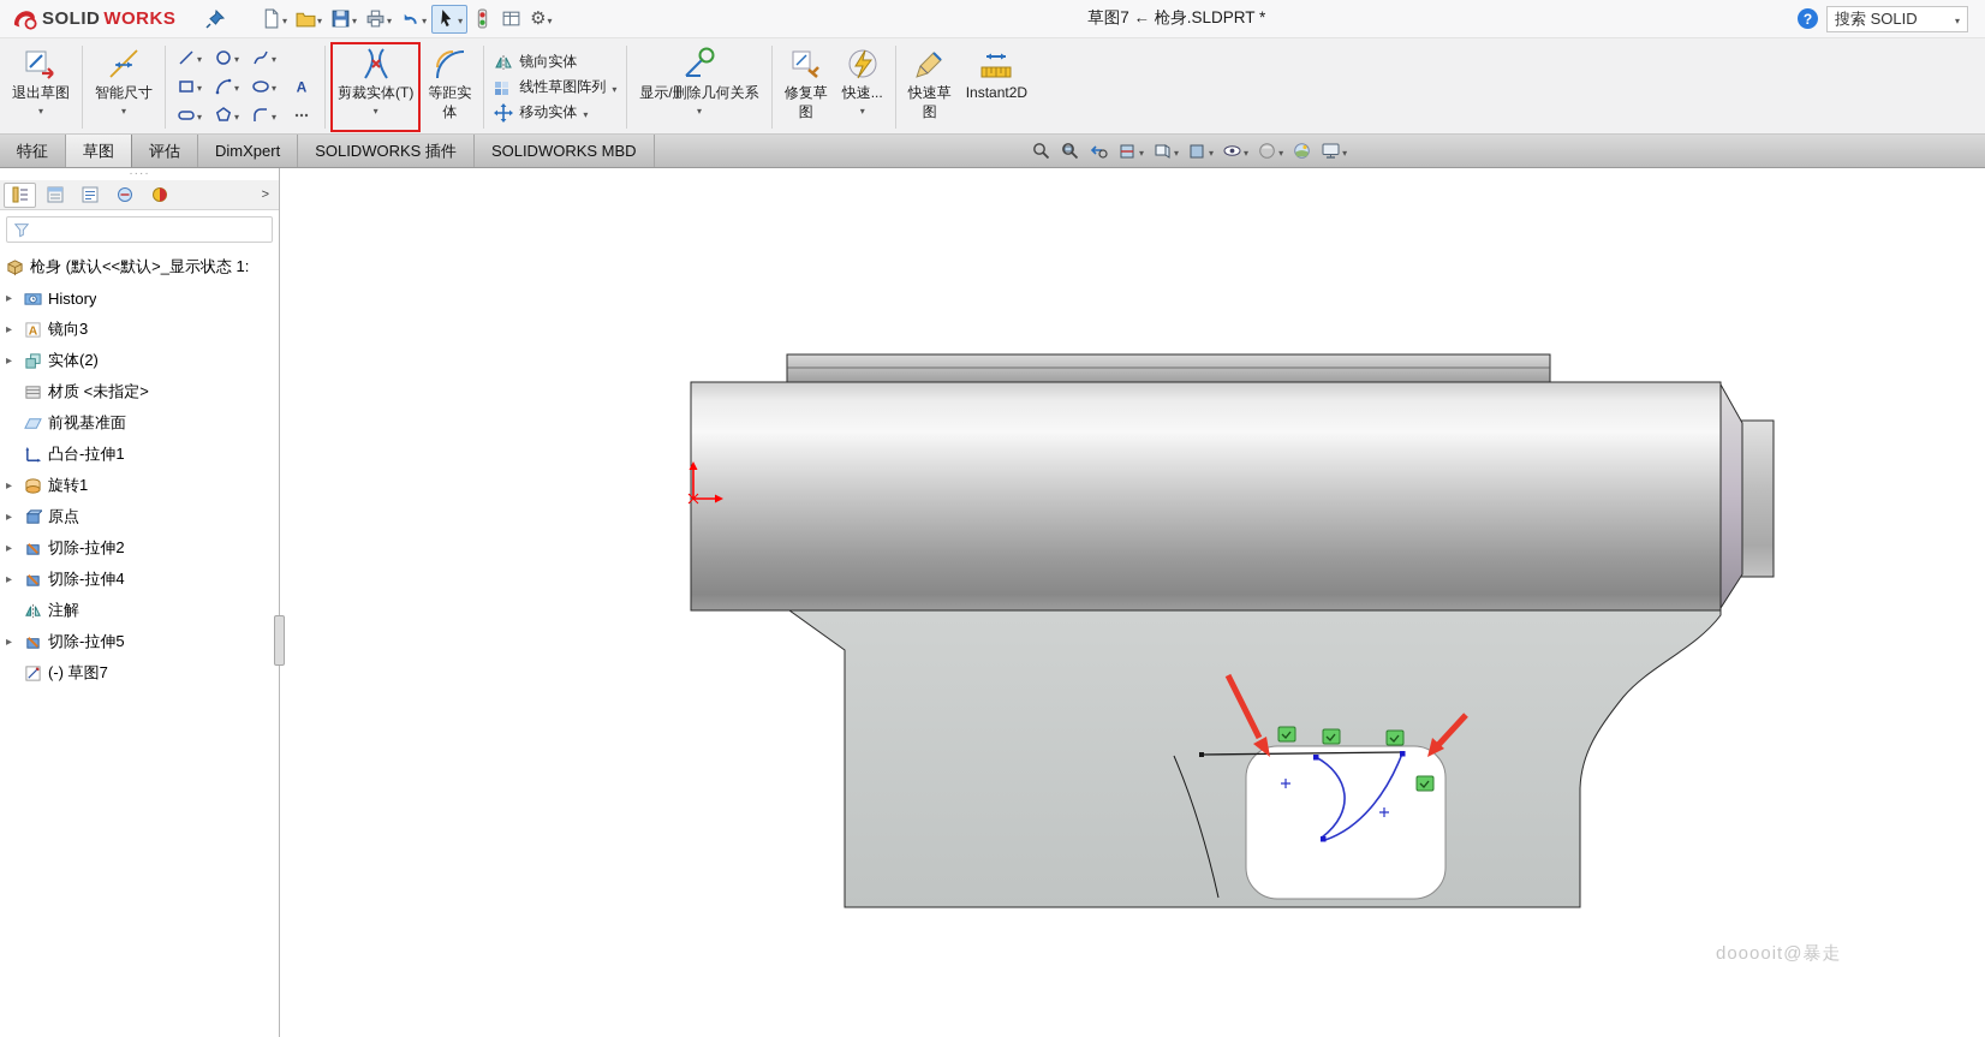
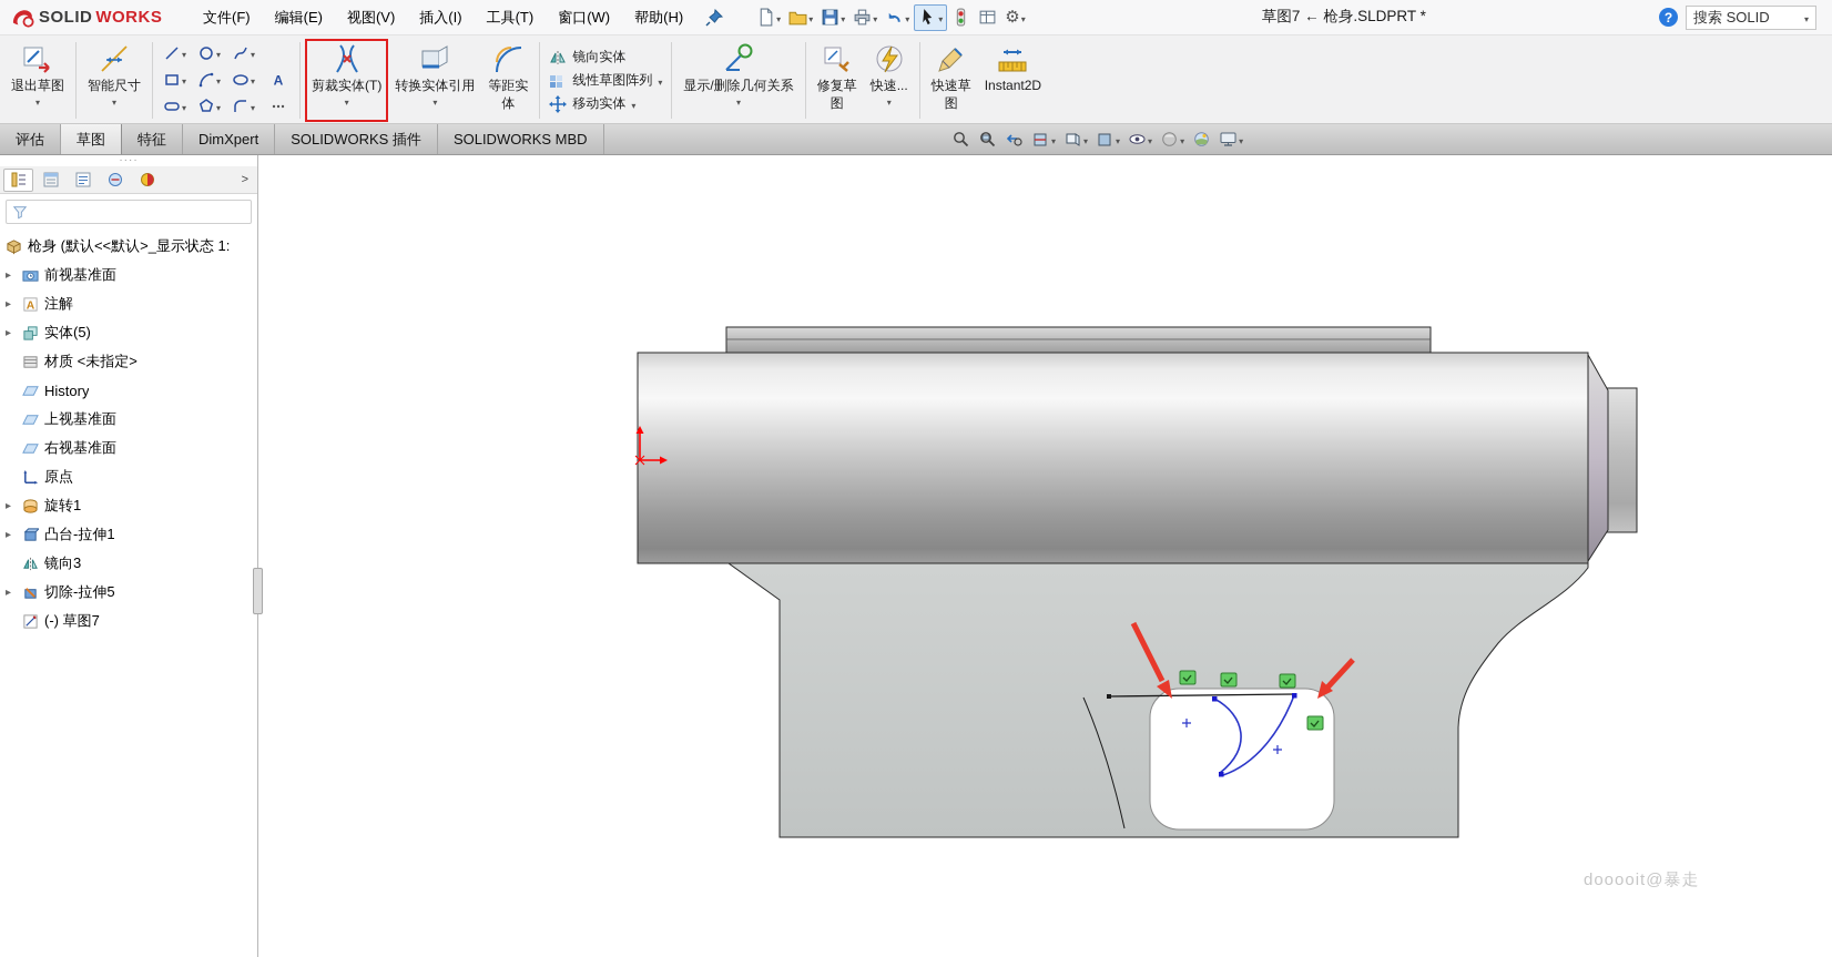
  SOLID
  WORKS
+ 文件(F)
+ 编辑(E)
+ 视图(V)
+ 插入(I)
+ 工具(T)
+ 窗口(W)
+ 帮助(H)
  草图7 ← 枪身.SLDPRT *
  搜索 SOLID
  退出草图
  智能尺寸
  A
  剪裁实体(T)
+ 转换实体引用
  等距实
  体
  镜向实体
  线性草图阵列
  移动实体
  显示/删除几何关系
  修复草
  图
  快速...
  快速草
  图
  Instant2D
- 特征
+ 评估
  草图
- 评估
+ 特征
  DimXpert
  SOLIDWORKS 插件
  SOLIDWORKS MBD
  枪身 (默认<<默认>_显示状态 1:
- History
+ 前视基准面
  A
- 镜向3
+ 注解
- 实体(2)
+ 实体(5)
  材质 <未指定>
- 前视基准面
+ History
+ 上视基准面
+ 右视基准面
- 凸台-拉伸1
+ 原点
  旋转1
- 原点
+ 凸台-拉伸1
- 切除-拉伸2
- 切除-拉伸4
- 注解
+ 镜向3
  切除-拉伸5
  (-) 草图7
  dooooit@暴走
